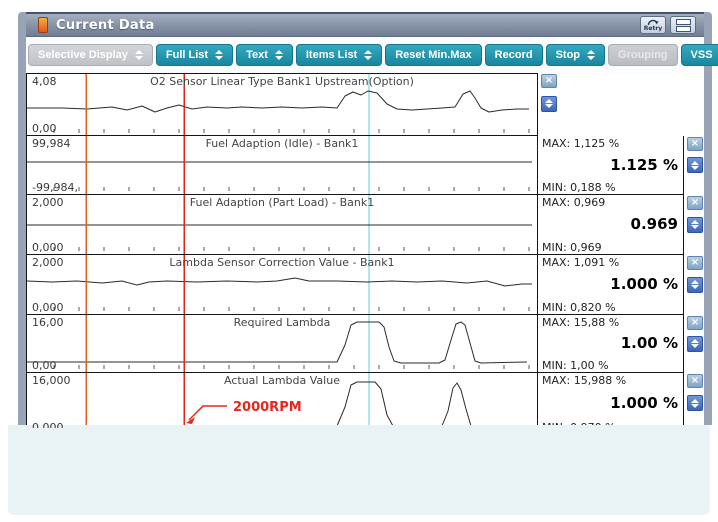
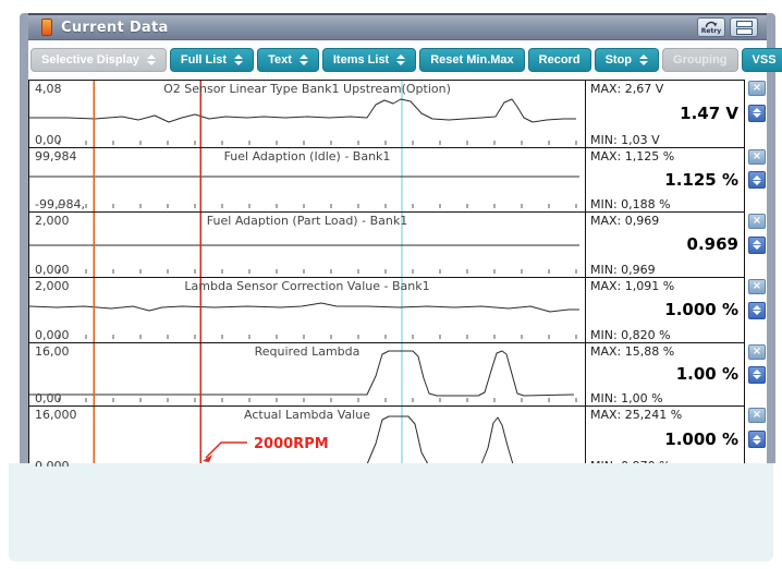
  Current Data
  Selective Display
  Full List
  Text
  Items List
  Reset Min.Max
  Record
  Stop
  Grouping
  VSS
  4,08
  O2 Sensor Linear Type Bank1 Upstream(Option)
  0,00
+ MAX: 2,67 V
+ 1.47 V
+ MIN: 1,03 V
  ×
  99,984
  Fuel Adaption (Idle) - Bank1
  -99,984,
  MAX: 1,125 %
  1.125 %
  MIN: 0,188 %
  ×
  2,000
  Fuel Adaption (Part Load) - Bank1
  0,000
  MAX: 0,969
  0.969
  MIN: 0,969
  ×
  2,000
  Lambda Sensor Correction Value - Bank1
  0,000
  MAX: 1,091 %
  1.000 %
  MIN: 0,820 %
  ×
  16,00
  Required Lambda
  0,00
  MAX: 15,88 %
  1.00 %
  MIN: 1,00 %
  ×
  16,000
  Actual Lambda Value
  0,000
  2000RPM
- MAX: 15,988 %
+ MAX: 25,241 %
  1.000 %
  ×
